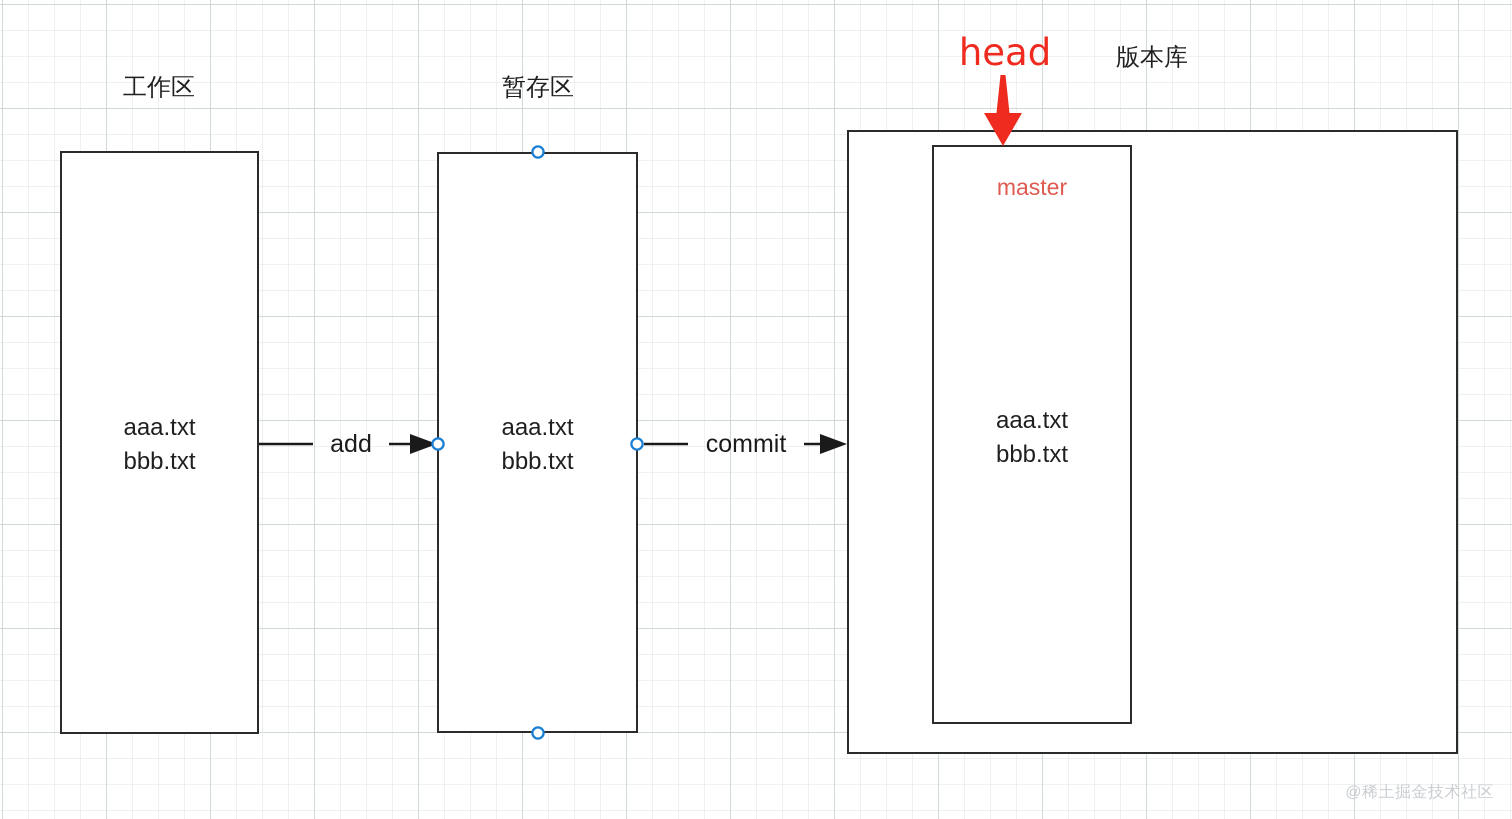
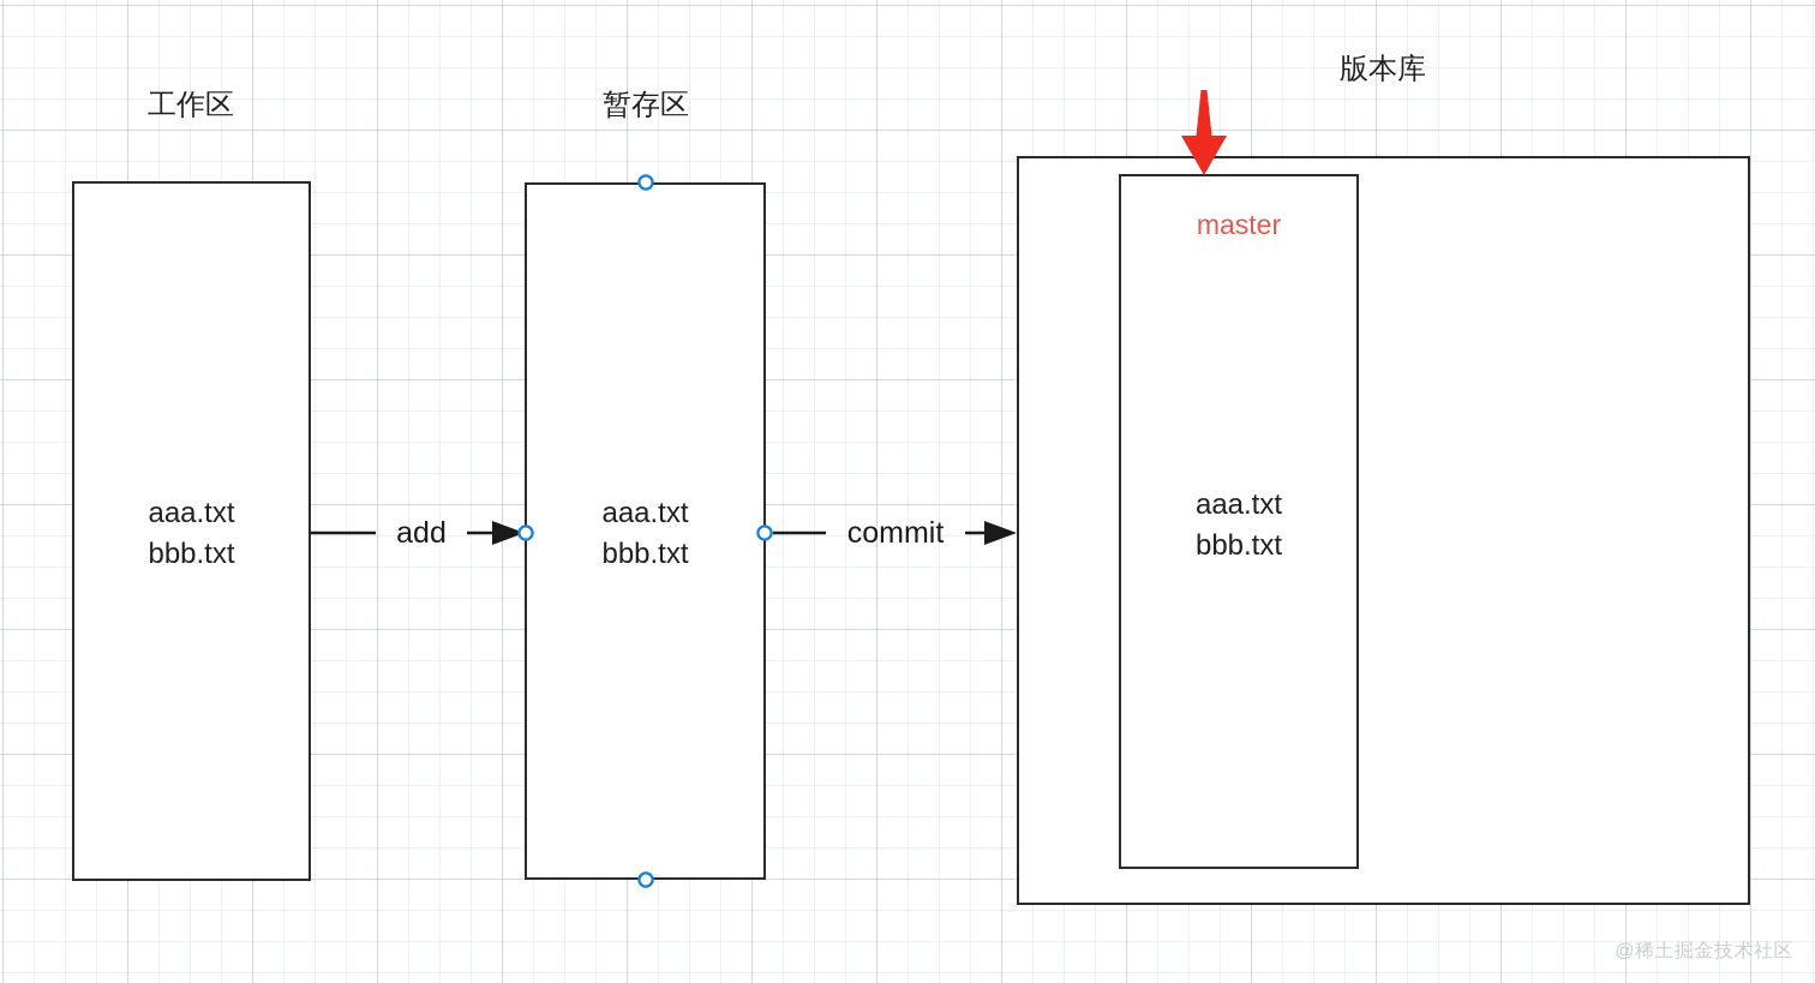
  工作区
  暂存区
  版本库
- head
  aaa.txt
  bbb.txt
  aaa.txt
  bbb.txt
  aaa.txt
  bbb.txt
  master
  add
  commit
  @稀土掘金技术社区
